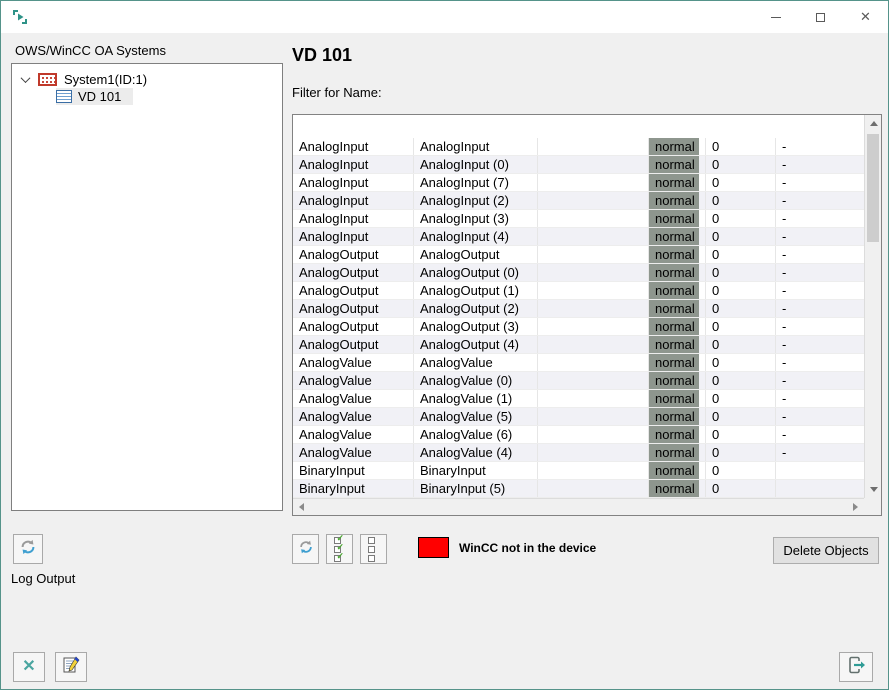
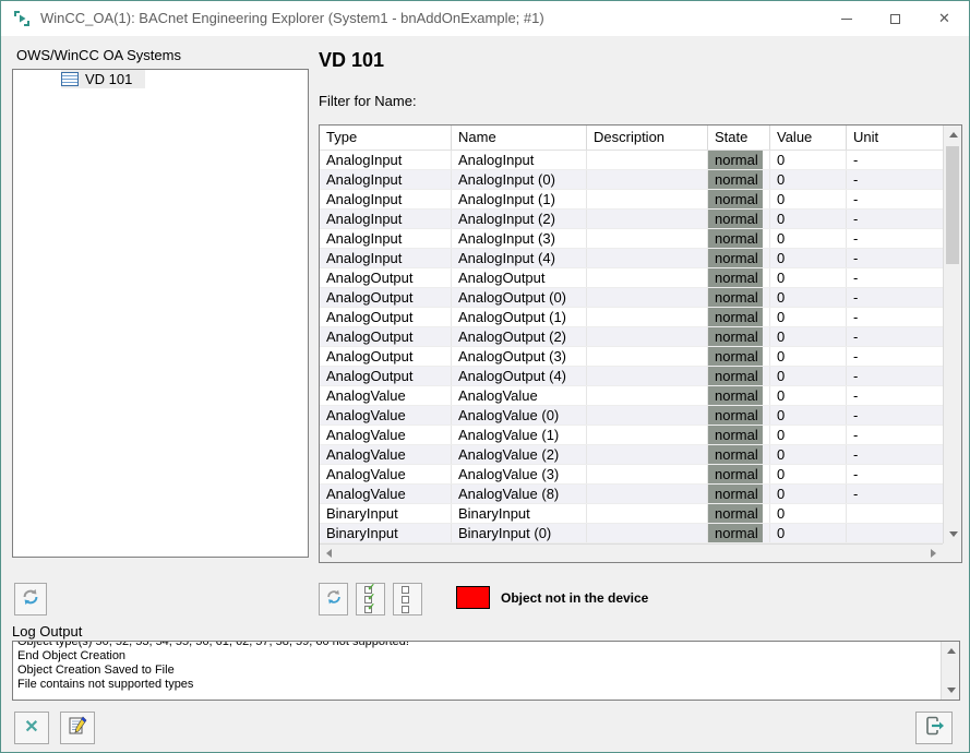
+ WinCC_OA(1): BACnet Engineering Explorer (System1 - bnAddOnExample; #1)
  ✕
  OWS/WinCC OA Systems
- System1(ID:1)
  VD 101
  VD 101
  Filter for Name:
+ Type
+ Name
+ Description
+ State
+ Value
+ Unit
  AnalogInput
  AnalogInput
  normal
  0
  -
  AnalogInput
  AnalogInput (0)
  normal
  0
  -
  AnalogInput
- AnalogInput (7)
+ AnalogInput (1)
  normal
  0
  -
  AnalogInput
  AnalogInput (2)
  normal
  0
  -
  AnalogInput
  AnalogInput (3)
  normal
  0
  -
  AnalogInput
  AnalogInput (4)
  normal
  0
  -
  AnalogOutput
  AnalogOutput
  normal
  0
  -
  AnalogOutput
  AnalogOutput (0)
  normal
  0
  -
  AnalogOutput
  AnalogOutput (1)
  normal
  0
  -
  AnalogOutput
  AnalogOutput (2)
  normal
  0
  -
  AnalogOutput
  AnalogOutput (3)
  normal
  0
  -
  AnalogOutput
  AnalogOutput (4)
  normal
  0
  -
  AnalogValue
  AnalogValue
  normal
  0
  -
  AnalogValue
  AnalogValue (0)
  normal
  0
  -
  AnalogValue
  AnalogValue (1)
  normal
  0
  -
  AnalogValue
- AnalogValue (5)
+ AnalogValue (2)
  normal
  0
  -
  AnalogValue
- AnalogValue (6)
+ AnalogValue (3)
  normal
  0
  -
  AnalogValue
- AnalogValue (4)
+ AnalogValue (8)
  normal
  0
  -
  BinaryInput
  BinaryInput
  normal
  0
  BinaryInput
- BinaryInput (5)
+ BinaryInput (0)
  normal
  0
  ✓
  ✓
  ✓
- WinCC not in the device
+ Object not in the device
- Delete Objects
  Log Output
+ Object type(s) 50, 52, 53, 54, 55, 56, 61, 62, 57, 58, 59, 60 not supported!
+ End Object Creation
+ Object Creation Saved to File
+ File contains not supported types
  ✕
